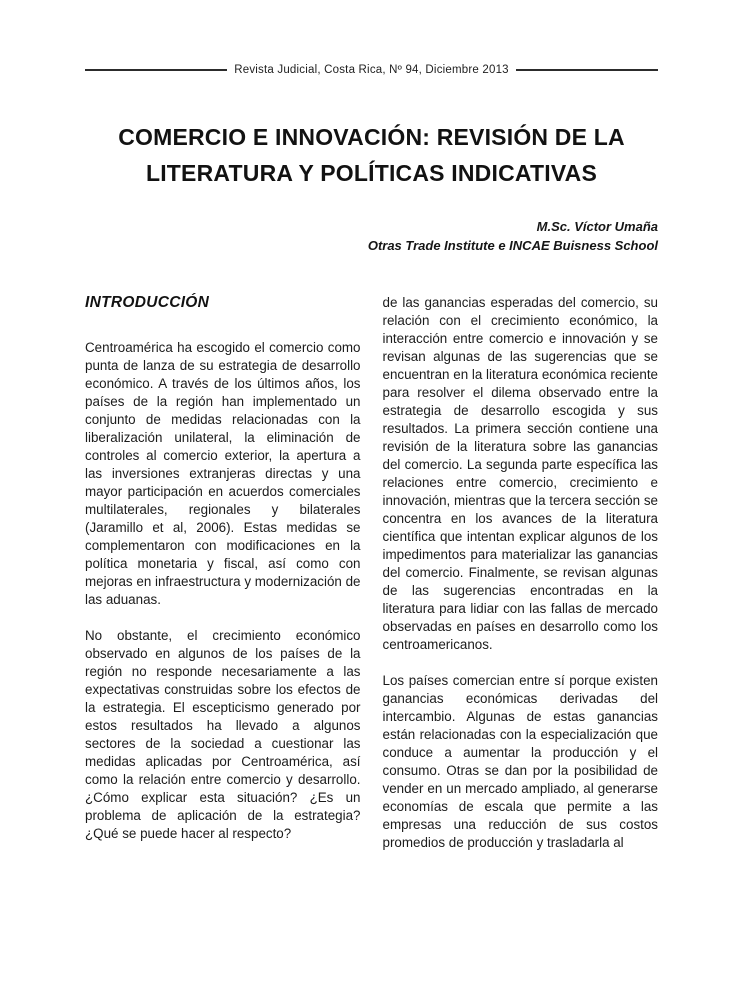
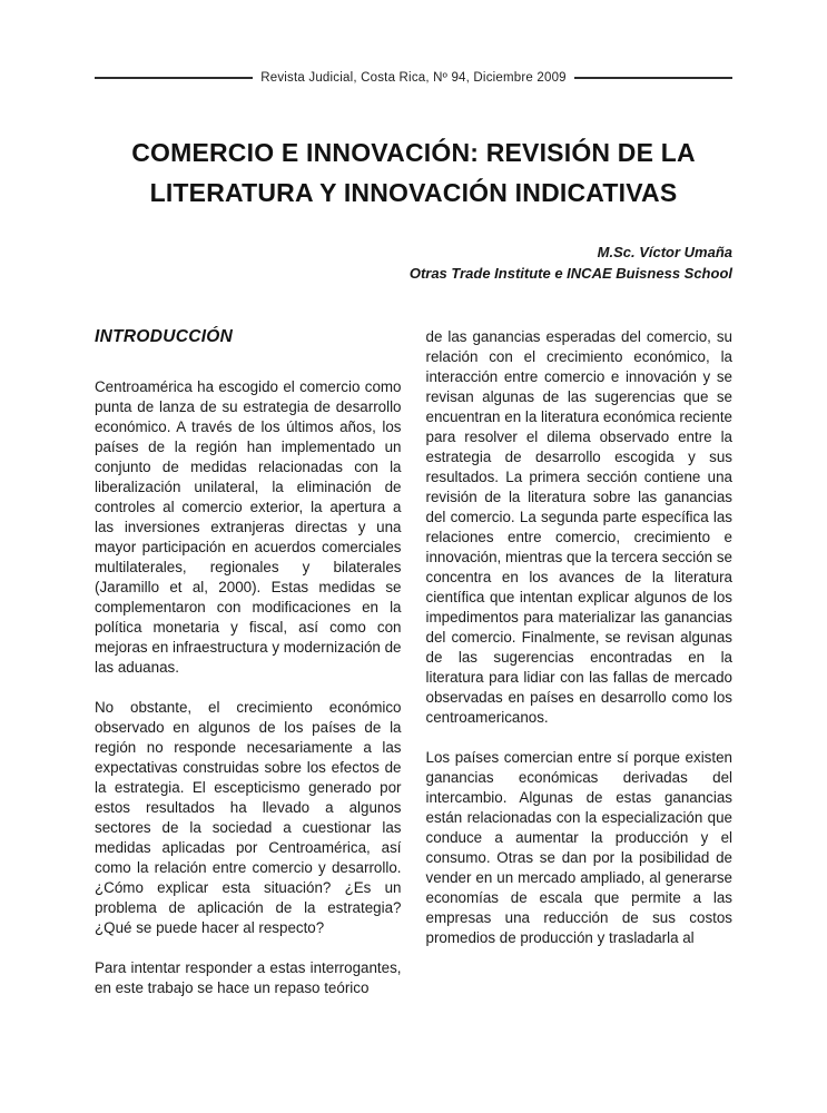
- Revista Judicial, Costa Rica, Nº 94, Diciembre 2013
+ Revista Judicial, Costa Rica, Nº 94, Diciembre 2009
- COMERCIO E INNOVACIÓN: REVISIÓN DE LA LITERATURA Y POLÍTICAS INDICATIVAS
+ COMERCIO E INNOVACIÓN: REVISIÓN DE LA LITERATURA Y INNOVACIÓN INDICATIVAS
  M.Sc. Víctor Umaña
  Otras Trade Institute e INCAE Buisness School
  INTRODUCCIÓN
- Centroamérica ha escogido el comercio como punta de lanza de su estrategia de desarrollo económico. A través de los últimos años, los países de la región han implementado un conjunto de medidas relacionadas con la liberalización unilateral, la eliminación de controles al comercio exterior, la apertura a las inversiones extranjeras directas y una mayor participación en acuerdos comerciales multilaterales, regionales y bilaterales (Jaramillo et al, 2006). Estas medidas se complementaron con modificaciones en la política monetaria y fiscal, así como con mejoras en infraestructura y modernización de las aduanas.
+ Centroamérica ha escogido el comercio como punta de lanza de su estrategia de desarrollo económico. A través de los últimos años, los países de la región han implementado un conjunto de medidas relacionadas con la liberalización unilateral, la eliminación de controles al comercio exterior, la apertura a las inversiones extranjeras directas y una mayor participación en acuerdos comerciales multilaterales, regionales y bilaterales (Jaramillo et al, 2000). Estas medidas se complementaron con modificaciones en la política monetaria y fiscal, así como con mejoras en infraestructura y modernización de las aduanas.
  No obstante, el crecimiento económico observado en algunos de los países de la región no responde necesariamente a las expectativas construidas sobre los efectos de la estrategia. El escepticismo generado por estos resultados ha llevado a algunos sectores de la sociedad a cuestionar las medidas aplicadas por Centroamérica, así como la relación entre comercio y desarrollo. ¿Cómo explicar esta situación? ¿Es un problema de aplicación de la estrategia? ¿Qué se puede hacer al respecto?
+ Para intentar responder a estas interrogantes, en este trabajo se hace un repaso teórico
  de las ganancias esperadas del comercio, su relación con el crecimiento económico, la interacción entre comercio e innovación y se revisan algunas de las sugerencias que se encuentran en la literatura económica reciente para resolver el dilema observado entre la estrategia de desarrollo escogida y sus resultados. La primera sección contiene una revisión de la literatura sobre las ganancias del comercio. La segunda parte específica las relaciones entre comercio, crecimiento e innovación, mientras que la tercera sección se concentra en los avances de la literatura científica que intentan explicar algunos de los impedimentos para materializar las ganancias del comercio. Finalmente, se revisan algunas de las sugerencias encontradas en la literatura para lidiar con las fallas de mercado observadas en países en desarrollo como los centroamericanos.
  Los países comercian entre sí porque existen ganancias económicas derivadas del intercambio. Algunas de estas ganancias están relacionadas con la especialización que conduce a aumentar la producción y el consumo. Otras se dan por la posibilidad de vender en un mercado ampliado, al generarse economías de escala que permite a las empresas una reducción de sus costos promedios de producción y trasladarla al
